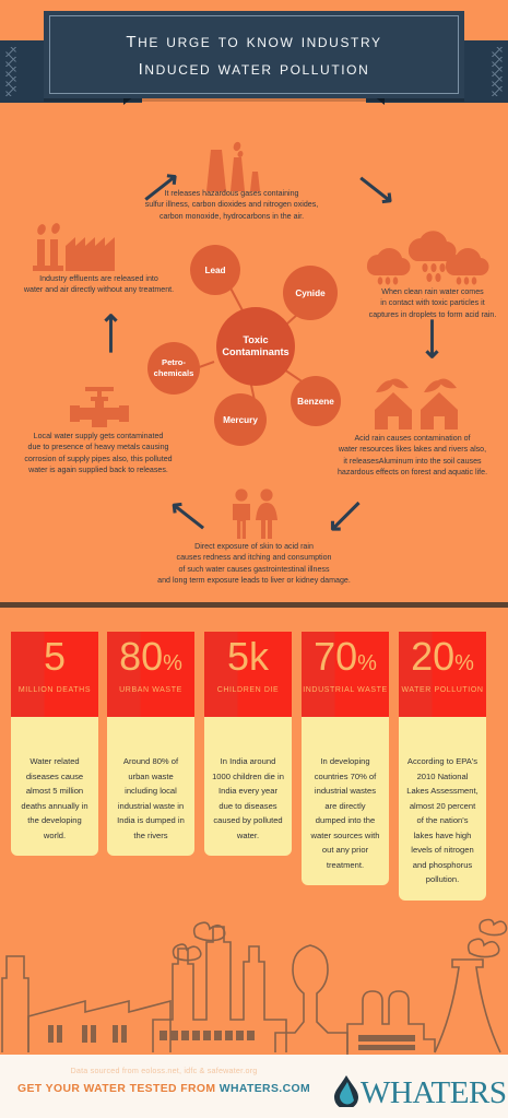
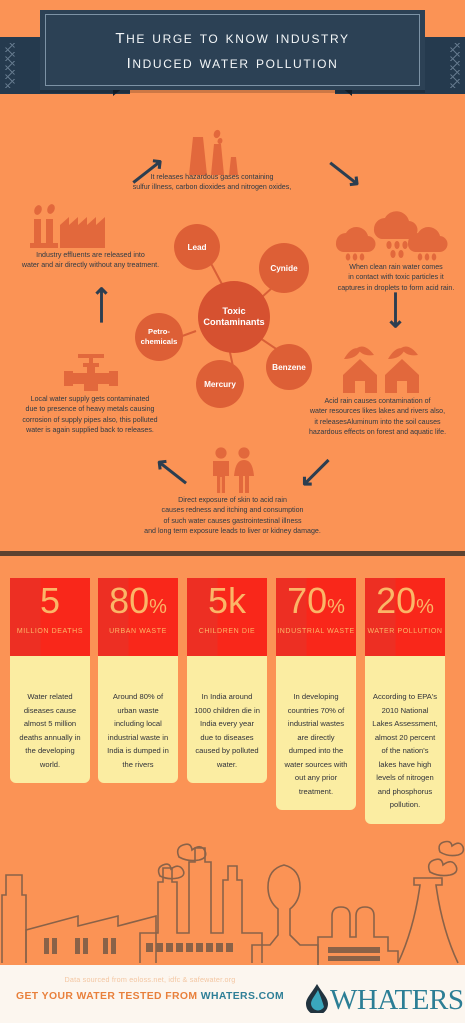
  the urge to know industry
  induced water pollution
  It releases hazardous gases containing
  sulfur illness, carbon dioxides and nitrogen oxides,
- carbon monoxide, hydrocarbons in the air.
  Industry effluents are released into
  water and air directly without any treatment.
  When clean rain water comes
  in contact with toxic particles it
  captures in droplets to form acid rain.
  Toxic
  Contaminants
  Lead
  Cynide
  Benzene
  Mercury
  Petro-
  chemicals
  Local water supply gets contaminated
  due to presence of heavy metals causing
  corrosion of supply pipes also, this polluted
  water is again supplied back to releases.
  Acid rain causes contamination of
  water resources likes lakes and rivers also,
  it releasesAluminum into the soil causes
  hazardous effects on forest and aquatic life.
  Direct exposure of skin to acid rain
  causes redness and itching and consumption
  of such water causes gastrointestinal illness
  and long term exposure leads to liver or kidney damage.
  5
  Water related diseases cause almost 5 million deaths annually in the developing world.
  80%
  Around 80% of urban waste including local industrial waste in India is dumped in the rivers
  5k
  In India around 1000 children die in India every year due to diseases caused by polluted water.
  70%
  In developing countries 70% of industrial wastes are directly dumped into the water sources with out any prior treatment.
  20%
  According to EPA's 2010 National Lakes Assessment, almost 20 percent of the nation's lakes have high levels of nitrogen and phosphorus pollution.
  Data sourced from eoloss.net, idfc & safewater.org
  GET YOUR WATER TESTED FROM WHATERS.COM
  WHATERS
